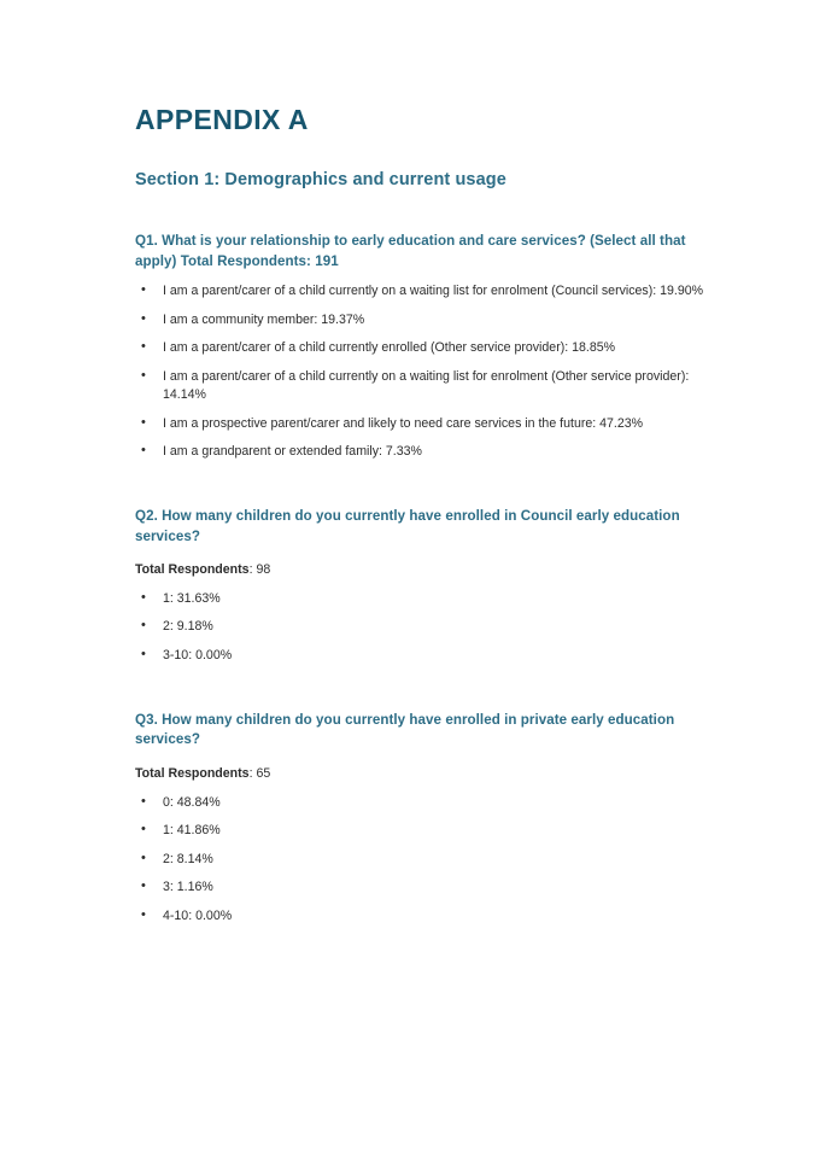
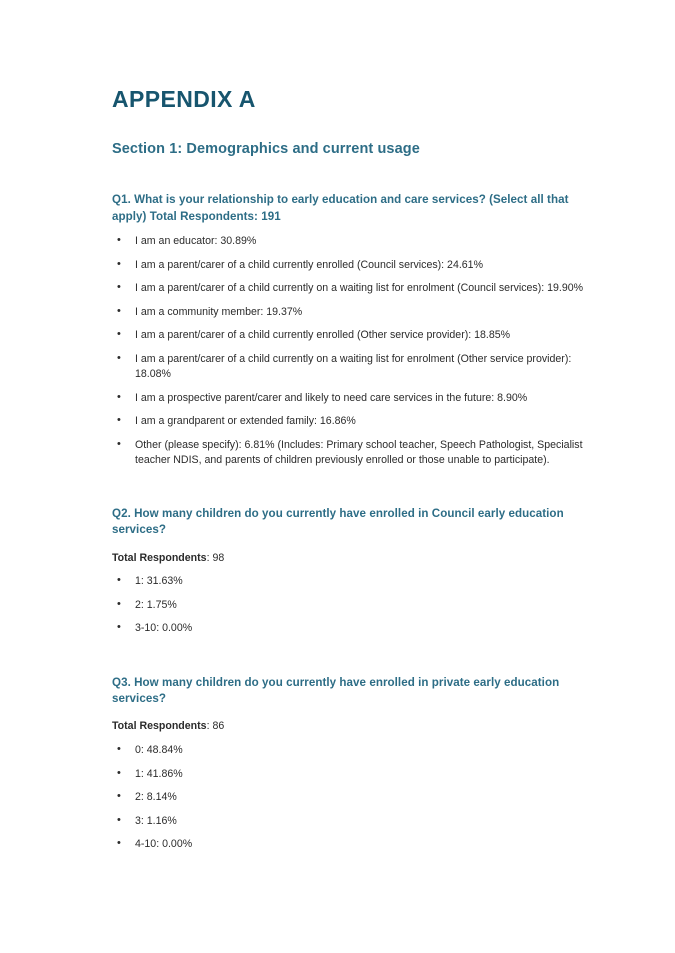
  APPENDIX A
  Section 1: Demographics and current usage
  Q1. What is your relationship to early education and care services? (Select all that apply) Total Respondents: 191
+ I am an educator: 30.89%
+ I am a parent/carer of a child currently enrolled (Council services): 24.61%
  I am a parent/carer of a child currently on a waiting list for enrolment (Council services): 19.90%
  I am a community member: 19.37%
  I am a parent/carer of a child currently enrolled (Other service provider): 18.85%
- I am a parent/carer of a child currently on a waiting list for enrolment (Other service provider): 14.14%
+ I am a parent/carer of a child currently on a waiting list for enrolment (Other service provider): 18.08%
- I am a prospective parent/carer and likely to need care services in the future: 47.23%
+ I am a prospective parent/carer and likely to need care services in the future: 8.90%
- I am a grandparent or extended family: 7.33%
+ I am a grandparent or extended family: 16.86%
+ Other (please specify): 6.81% (Includes: Primary school teacher, Speech Pathologist, Specialist teacher NDIS, and parents of children previously enrolled or those unable to participate).
  Q2. How many children do you currently have enrolled in Council early education services?
  Total Respondents: 98
  1: 31.63%
- 2: 9.18%
+ 2: 1.75%
  3-10: 0.00%
  Q3. How many children do you currently have enrolled in private early education services?
- Total Respondents: 65
+ Total Respondents: 86
  0: 48.84%
  1: 41.86%
  2: 8.14%
  3: 1.16%
  4-10: 0.00%
